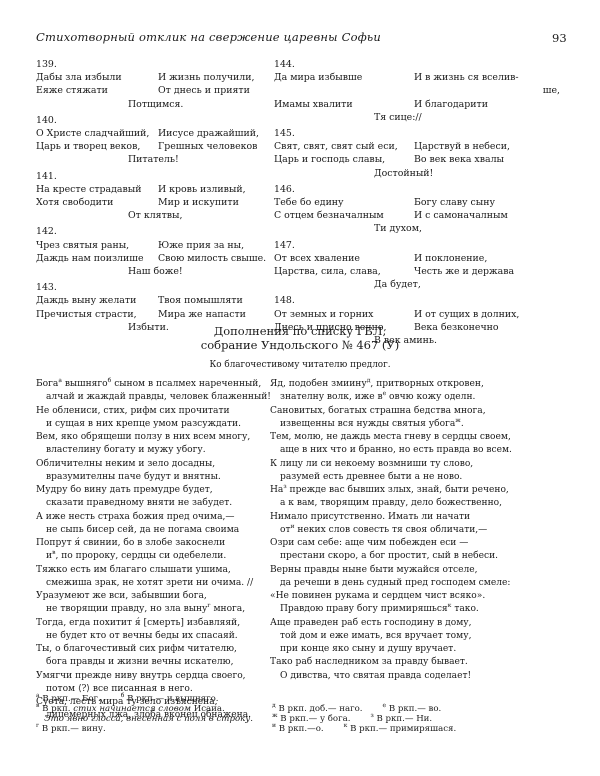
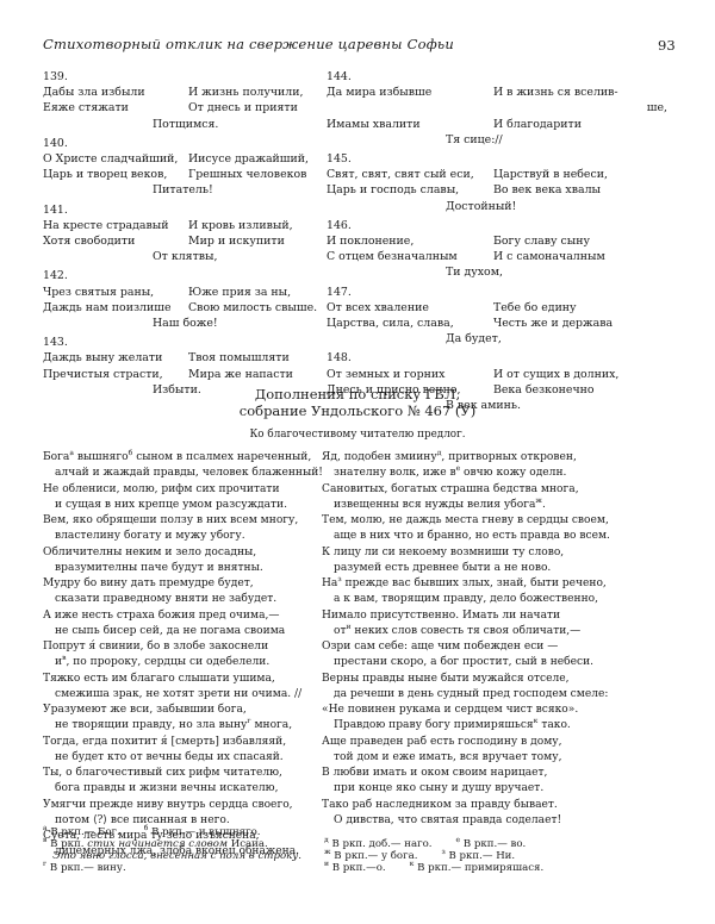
  Стихотворный отклик на свержение царевны Софьи
  93
  139.
  Дабы зла избыли
  И жизнь получили,
  Еяже стяжати
  От днесь и прияти
  Потщимся.
  140.
  О Христе сладчайший,
  Иисусе дражайший,
  Царь и творец веков,
  Грешных человеков
  Питатель!
  141.
  На кресте страдавый
  И кровь изливый,
  Хотя свободити
  Мир и искупити
  От клятвы,
  142.
  Чрез святыя раны,
  Юже прия за ны,
  Даждь нам поизлише
  Свою милость свыше.
  Наш боже!
  143.
  Даждь выну желати
  Твоя помышляти
  Пречистыя страсти,
  Мира же напасти
  Избыти.
  144.
  Да мира избывше
  И в жизнь ся вселив-
  ше,
  Имамы хвалити
  И благодарити
  Тя сице://
  145.
  Свят, свят, свят сый еси,
  Царствуй в небеси,
  Царь и господь славы,
  Во век века хвалы
  Достойный!
  146.
- Тебе бо едину
+ И поклонение,
  Богу славу сыну
  С отцем безначалным
  И с самоначалным
  Ти духом,
  147.
  От всех хваление
- И поклонение,
+ Тебе бо едину
  Царства, сила, слава,
  Честь же и держава
  Да будет,
  148.
  От земных и горних
  И от сущих в долних,
  Днесь и присно вечно,
  Века безконечно
  В век аминь.
  Дополнения по списку ГБЛ,
  собрание Ундольского № 467 (У)
  Ко благочестивому читателю предлог.
  Бога вышняго сыном в псалмех нареченный,
  алчай и жаждай правды, человек блаженный!
- Не облениси, стих, рифм сих прочитати
+ Не облениси, молю, рифм сих прочитати
  и сущая в них крепце умом разсуждати.
  Вем, яко обрящеши ползу в них всем многу,
  властелину богату и мужу убогу.
  Обличителны неким и зело досадны,
  вразумителны паче будут и внятны.
  Мудру бо вину дать премудре будет,
  сказати праведному вняти не забудет.
  А иже несть страха божия пред очима,—
  не сыпь бисер сей, да не погама своима
  Попрут я́ свинии, бо в злобе закоснели
  и , по пророку, сердцы си одебелели.
  Тяжко есть им благаго слышати ушима,
  смежиша зрак, не хотят зрети ни очима. //
  Уразумеют же вси, забывшии бога,
  не творящии правду, но зла выну многа,
  Тогда, егда похитит я́ [смерть] избавляяй,
  не будет кто от вечны беды их спасаяй.
  Ты, о благочестивый сих рифм читателю,
  бога правды и жизни вечны искателю,
  Умягчи прежде ниву внутрь сердца своего,
  потом ⟨?⟩ все писанная в него.
  Суета, лесть мира ту зело изъяснена,
  лицемерных лжа, злоба вконец обнажена.
  Яд, подобен змиину , притворных откровен,
  знателну волк, иже в овчю кожу оделн.
  Сановитых, богатых страшна бедства многа,
- извещенны вся нужды святыя убога .
+ извещенны вся нужды велия убога .
  Тем, молю, не даждь места гневу в сердцы своем,
  аще в них что и бранно, но есть правда во всем.
  К лицу ли си некоему возмниши ту слово,
  разумей есть древнее быти а не ново.
  На прежде вас бывших злых, знай, быти речено,
  а к вам, творящим правду, дело божественно,
  Нимало присутственно. Имать ли начати
  от неких слов совесть тя своя обличати,—
  Озри сам себе: аще чим побежден еси —
  престани скоро, а бог простит, сый в небеси.
  Верны правды ныне быти мужайся отселе,
  да речеши в день судный пред господем смеле:
  «Не повинен рукама и сердцем чист всяко».
  Правдою праву богу примиряшься тако.
  Аще праведен раб есть господину в дому,
  той дом и еже имать, вся вручает тому,
+ В любви имать и оком своим нарицает,
  при конце яко сыну и душу вручает.
  Тако раб наследником за правду бывает.
  О дивства, что святая правда соделает!
  В ркп.— Бог. В ркп.— и вышняго.
  В ркп. стих начинается словом Исаиа.
  Это явно глосса, внесенная с поля в строку.
  В ркп.— вину.
  В ркп. доб.— наго. В ркп.— во.
  В ркп.— у бога. В ркп.— Ни.
  В ркп.—о. В ркп.— примиряшася.
